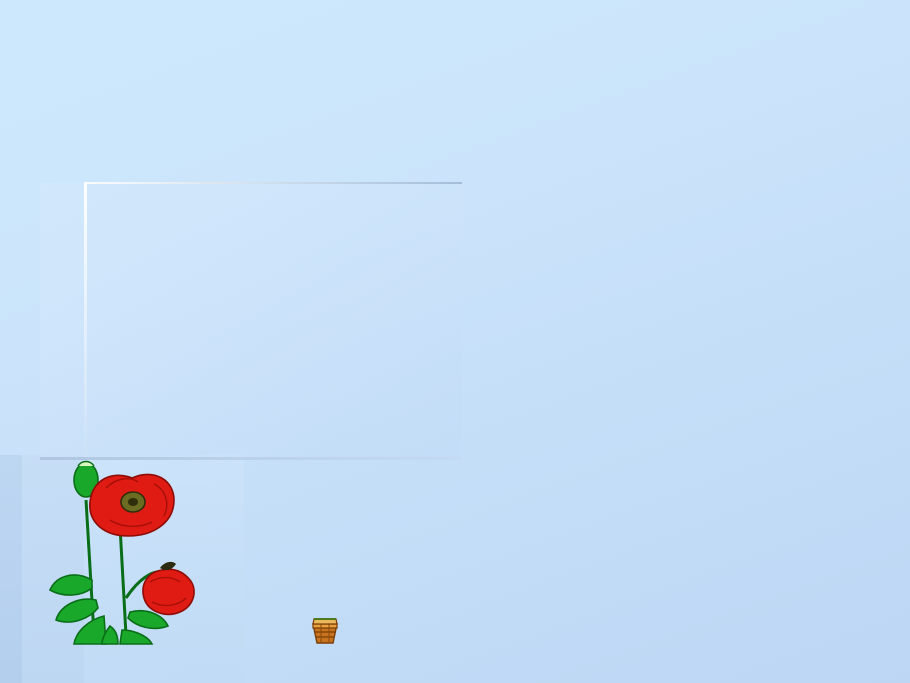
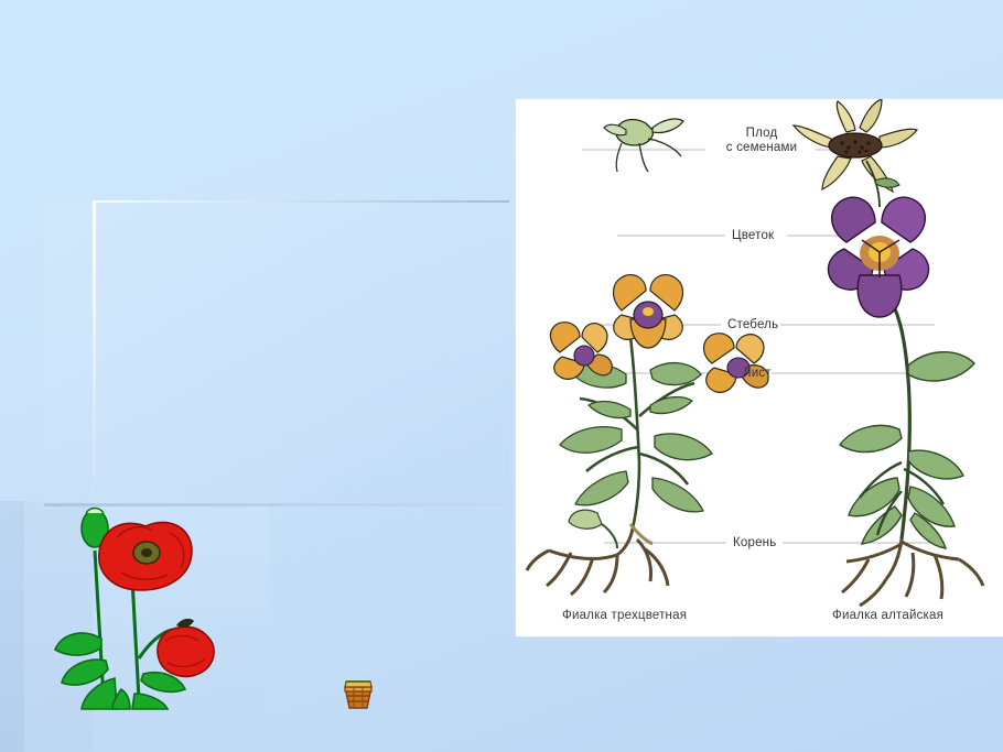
+ Плод
+ с семенами
+ Цветок
+ Стебель
+ Лист
+ Корень
+ Фиалка трехцветная
+ Фиалка алтайская
